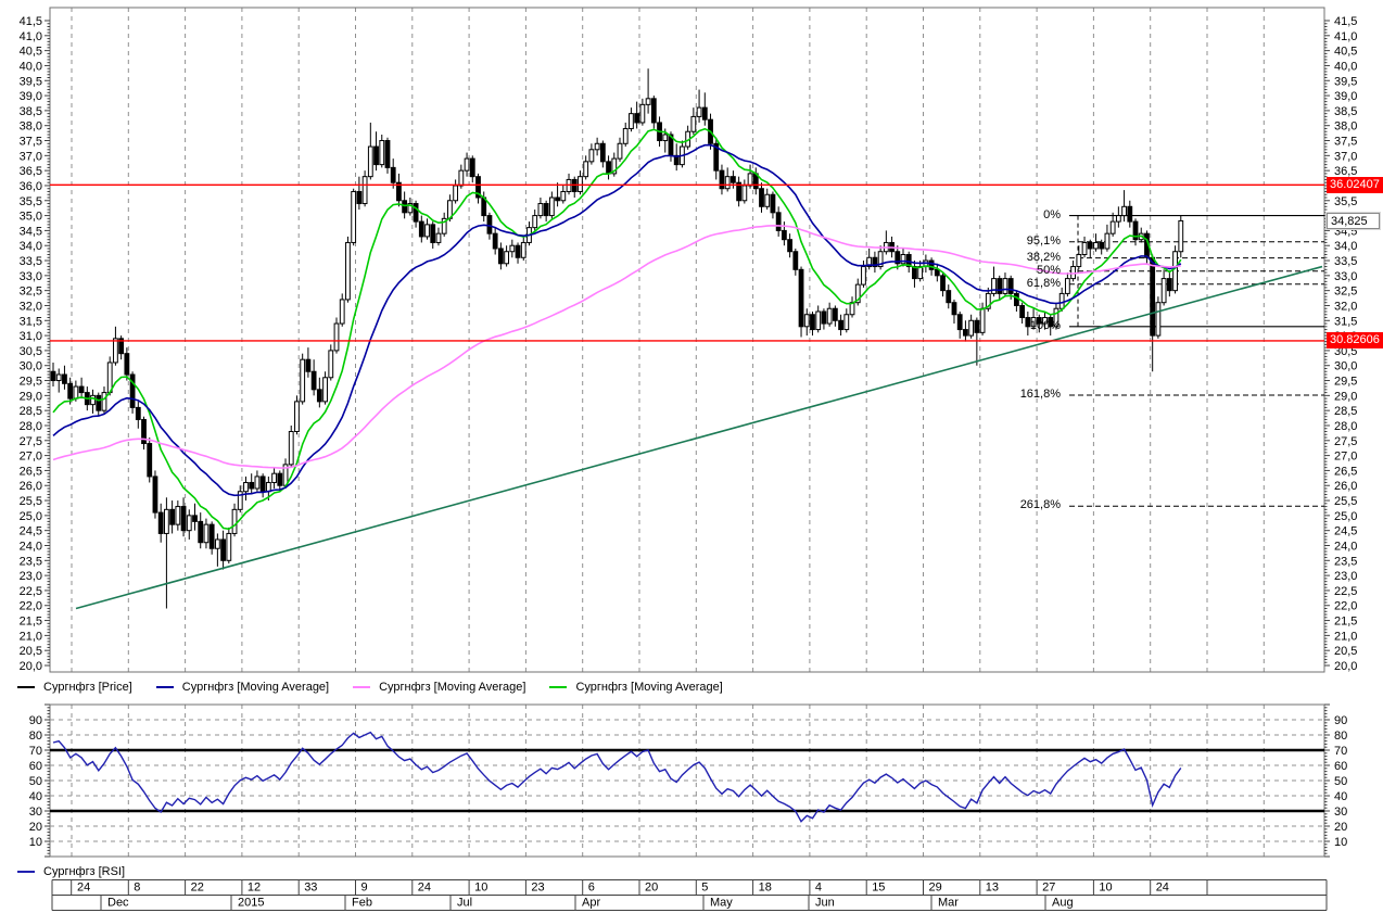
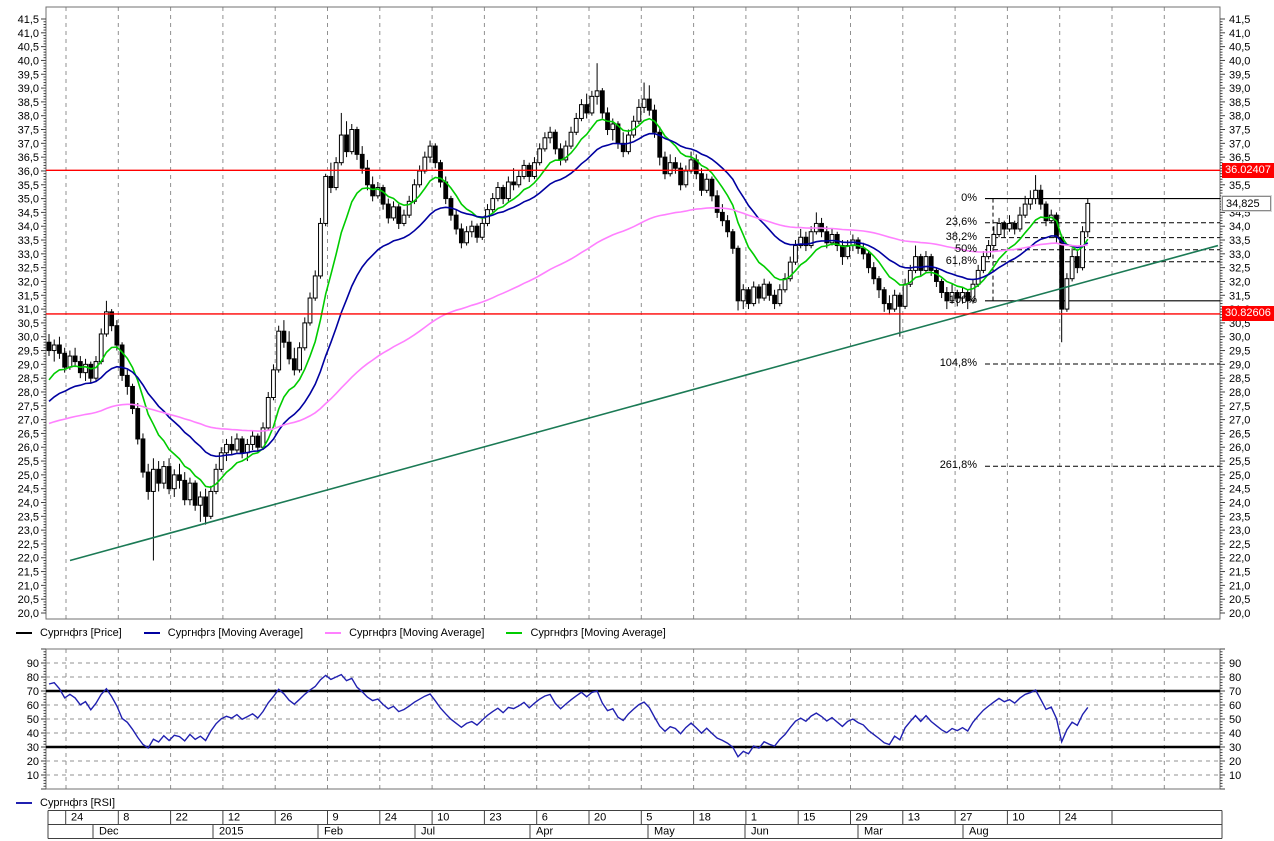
  20,0
  20,0
  20,5
  20,5
  21,0
  21,0
  21,5
  21,5
  22,0
  22,0
  22,5
  22,5
  23,0
  23,0
  23,5
  23,5
  24,0
  24,0
  24,5
  24,5
  25,0
  25,0
  25,5
  25,5
  26,0
  26,0
  26,5
  26,5
  27,0
  27,0
  27,5
  27,5
  28,0
  28,0
  28,5
  28,5
  29,0
  29,0
  29,5
  29,5
  30,0
  30,0
  30,5
  30,5
  31,0
  31,5
  31,5
  32,0
  32,0
  32,5
  32,5
  33,0
  33,0
  33,5
  33,5
  34,0
  34,0
  34,5
  34,5
  35,0
  35,5
  35,5
  36,0
  36,5
  36,5
  37,0
  37,0
  37,5
  37,5
  38,0
  38,0
  38,5
  38,5
  39,0
  39,0
  39,5
  39,5
  40,0
  40,0
  40,5
  40,5
  41,0
  41,0
  41,5
  41,5
  10
  10
  20
  20
  30
  30
  40
  40
  50
  50
  60
  60
  70
  70
  80
  80
  90
  90
  24
  8
  22
  12
- 33
+ 26
  9
  24
  10
  23
  6
  20
  5
  18
- 4
+ 1
  15
  29
  13
  27
  10
  24
  Dec
  2015
  Feb
  Jul
  Apr
  May
  Jun
  Mar
  Aug
  36.02407
  34,825
  30.82606
  Сургнфгз [Price]
  Сургнфгз [Moving Average]
  Сургнфгз [Moving Average]
  Сургнфгз [Moving Average]
  Сургнфгз [RSI]
  0%
- 95,1%
+ 23,6%
  38,2%
  50%
  61,8%
  100%
- 161,8%
+ 104,8%
  261,8%
